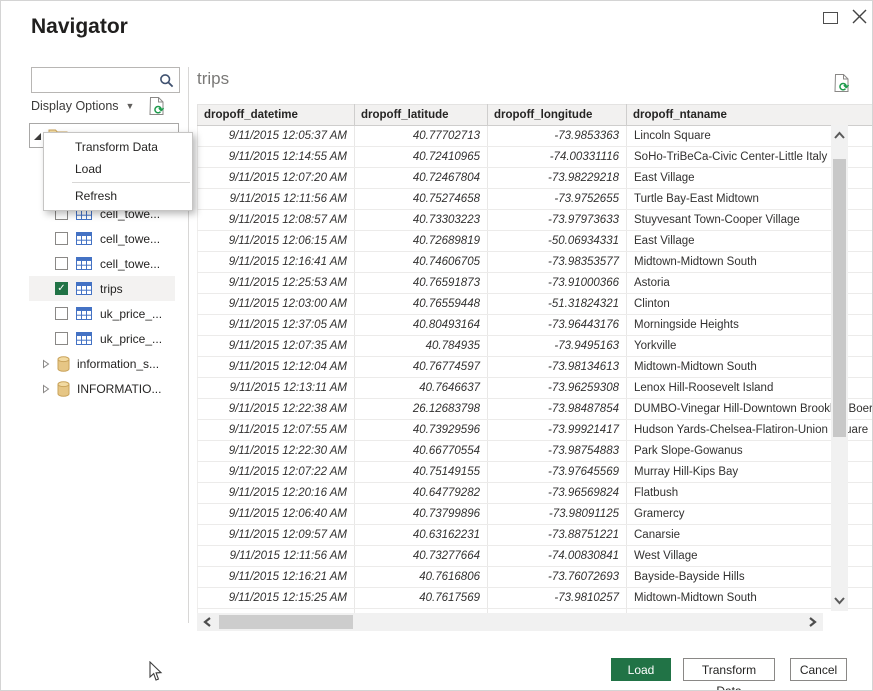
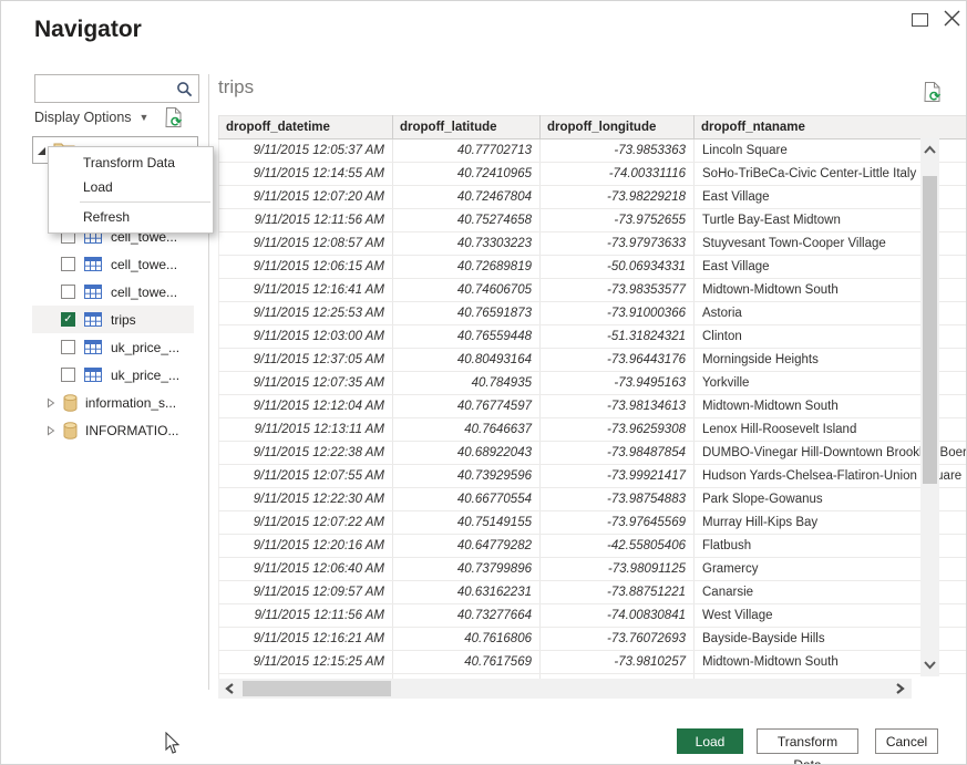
  Navigator
  Display Options ▼
  ⟳
  Transform Data
  Load
  Refresh
  cell_towe...
  cell_towe...
  cell_towe...
  ✓
  trips
  uk_price_...
  uk_price_...
  information_s...
  INFORMATIO...
  trips
  ⟳
  dropoff_datetime	dropoff_latitude	dropoff_longitude	dropoff_ntaname
  9/11/2015 12:05:37 AM	40.77702713	-73.9853363	Lincoln Square
  9/11/2015 12:14:55 AM	40.72410965	-74.00331116	SoHo-TriBeCa-Civic Center-Little Italy
  9/11/2015 12:07:20 AM	40.72467804	-73.98229218	East Village
  9/11/2015 12:11:56 AM	40.75274658	-73.9752655	Turtle Bay-East Midtown
  9/11/2015 12:08:57 AM	40.73303223	-73.97973633	Stuyvesant Town-Cooper Village
  9/11/2015 12:06:15 AM	40.72689819	-50.06934331	East Village
  9/11/2015 12:16:41 AM	40.74606705	-73.98353577	Midtown-Midtown South
  9/11/2015 12:25:53 AM	40.76591873	-73.91000366	Astoria
  9/11/2015 12:03:00 AM	40.76559448	-51.31824321	Clinton
  9/11/2015 12:37:05 AM	40.80493164	-73.96443176	Morningside Heights
  9/11/2015 12:07:35 AM	40.784935	-73.9495163	Yorkville
  9/11/2015 12:12:04 AM	40.76774597	-73.98134613	Midtown-Midtown South
  9/11/2015 12:13:11 AM	40.7646637	-73.96259308	Lenox Hill-Roosevelt Island
- 9/11/2015 12:22:38 AM	26.12683798	-73.98487854	DUMBO-Vinegar Hill-Downtown BrookBoer
+ 9/11/2015 12:22:38 AM	40.68922043	-73.98487854	DUMBO-Vinegar Hill-Downtown BrookBoer
  9/11/2015 12:07:55 AM	40.73929596	-73.99921417	Hudson Yards-Chelsea-Flatiron-Unionuare
  9/11/2015 12:22:30 AM	40.66770554	-73.98754883	Park Slope-Gowanus
  9/11/2015 12:07:22 AM	40.75149155	-73.97645569	Murray Hill-Kips Bay
- 9/11/2015 12:20:16 AM	40.64779282	-73.96569824	Flatbush
+ 9/11/2015 12:20:16 AM	40.64779282	-42.55805406	Flatbush
  9/11/2015 12:06:40 AM	40.73799896	-73.98091125	Gramercy
  9/11/2015 12:09:57 AM	40.63162231	-73.88751221	Canarsie
  9/11/2015 12:11:56 AM	40.73277664	-74.00830841	West Village
  9/11/2015 12:16:21 AM	40.7616806	-73.76072693	Bayside-Bayside Hills
  9/11/2015 12:15:25 AM	40.7617569	-73.9810257	Midtown-Midtown South
  Load
  Cancel
